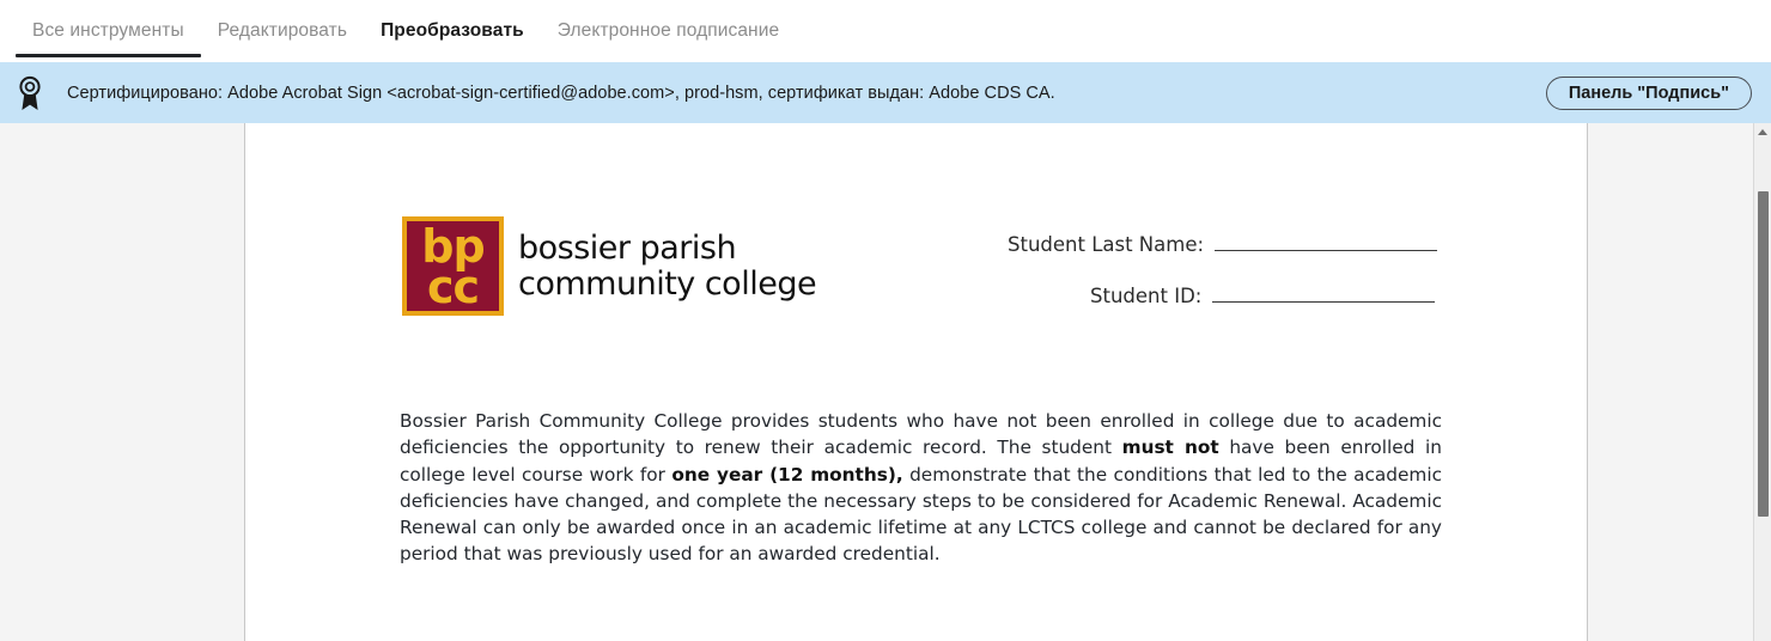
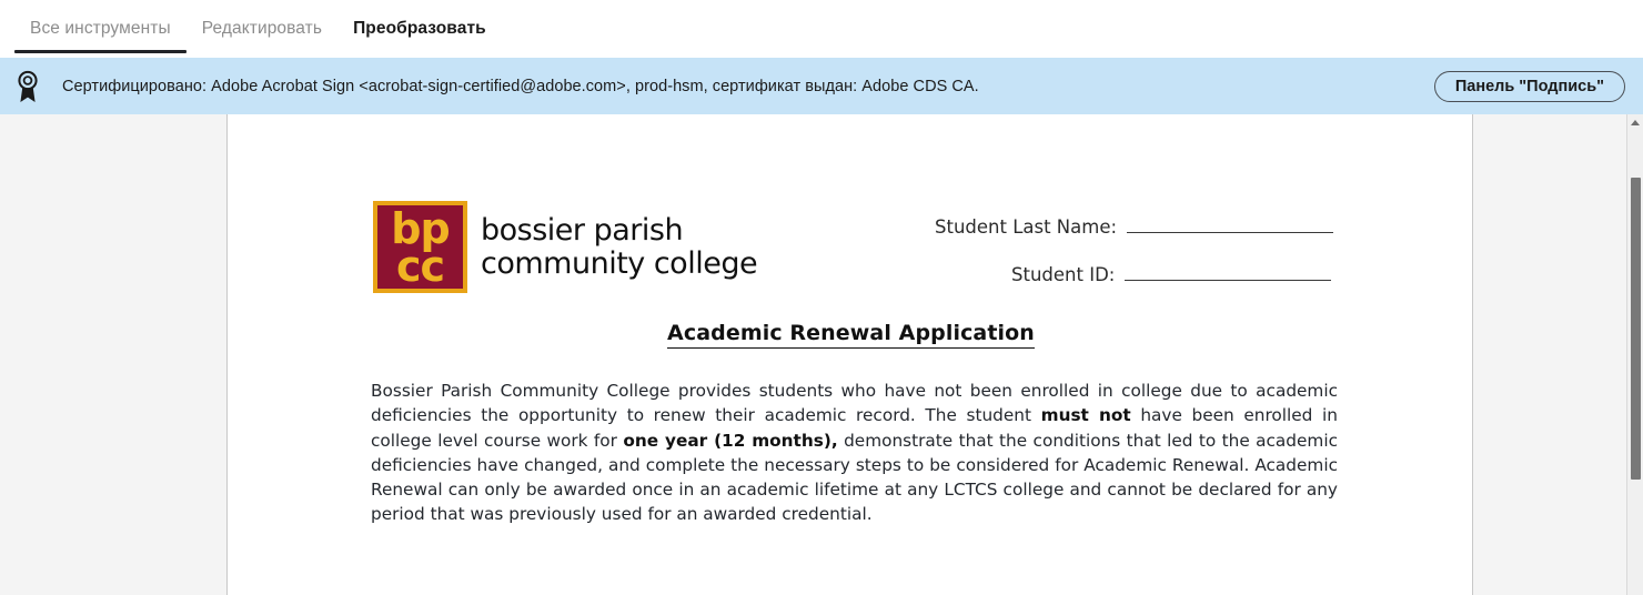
  Все инструменты
  Редактировать
  Преобразовать
- Электронное подписание
  Сертифицировано: Adobe Acrobat Sign <acrobat-sign-certified@adobe.com>, prod-hsm, сертификат выдан: Adobe CDS CA.
  Панель "Подпись"
  bp
  cc
  bossier parish
  community college
  Student Last Name:
  Student ID:
+ Academic Renewal Application
  Bossier Parish Community College provides students who have not been enrolled in college due to academic deficiencies the opportunity to renew their academic record. The student must not have been enrolled in college level course work for one year (12 months), demonstrate that the conditions that led to the academic deficiencies have changed, and complete the necessary steps to be considered for Academic Renewal. Academic Renewal can only be awarded once in an academic lifetime at any LCTCS college and cannot be declared for any period that was previously used for an awarded credential.
